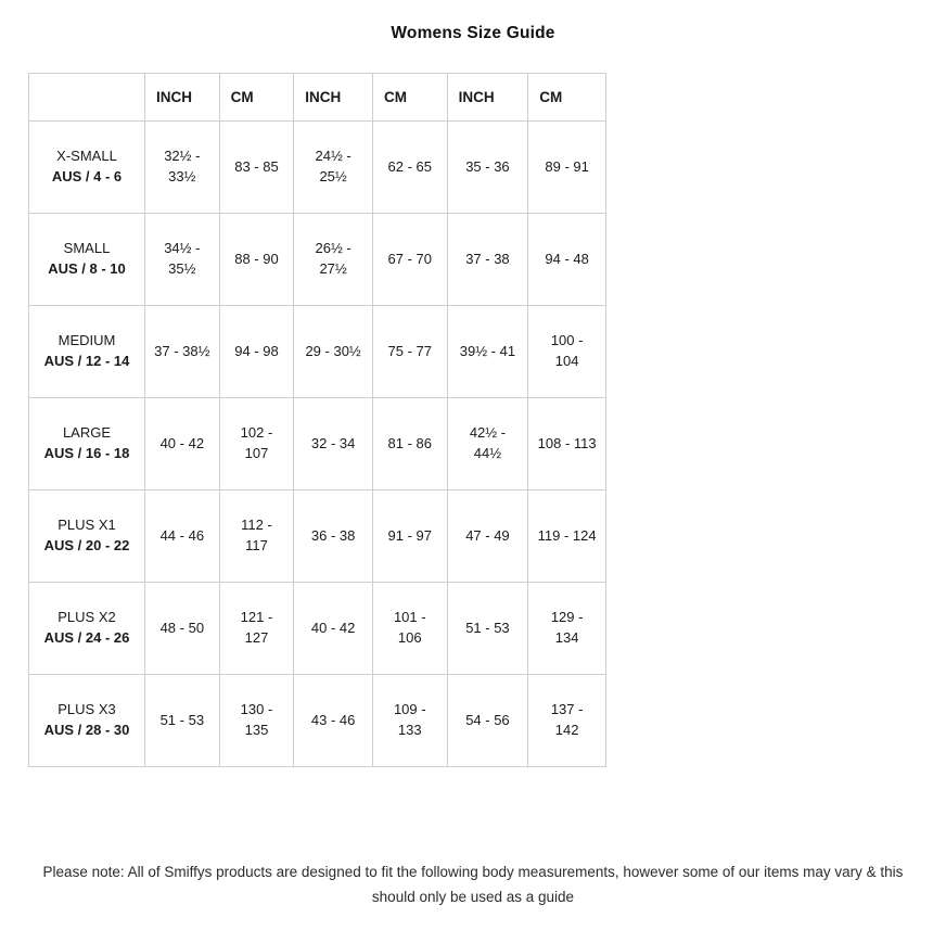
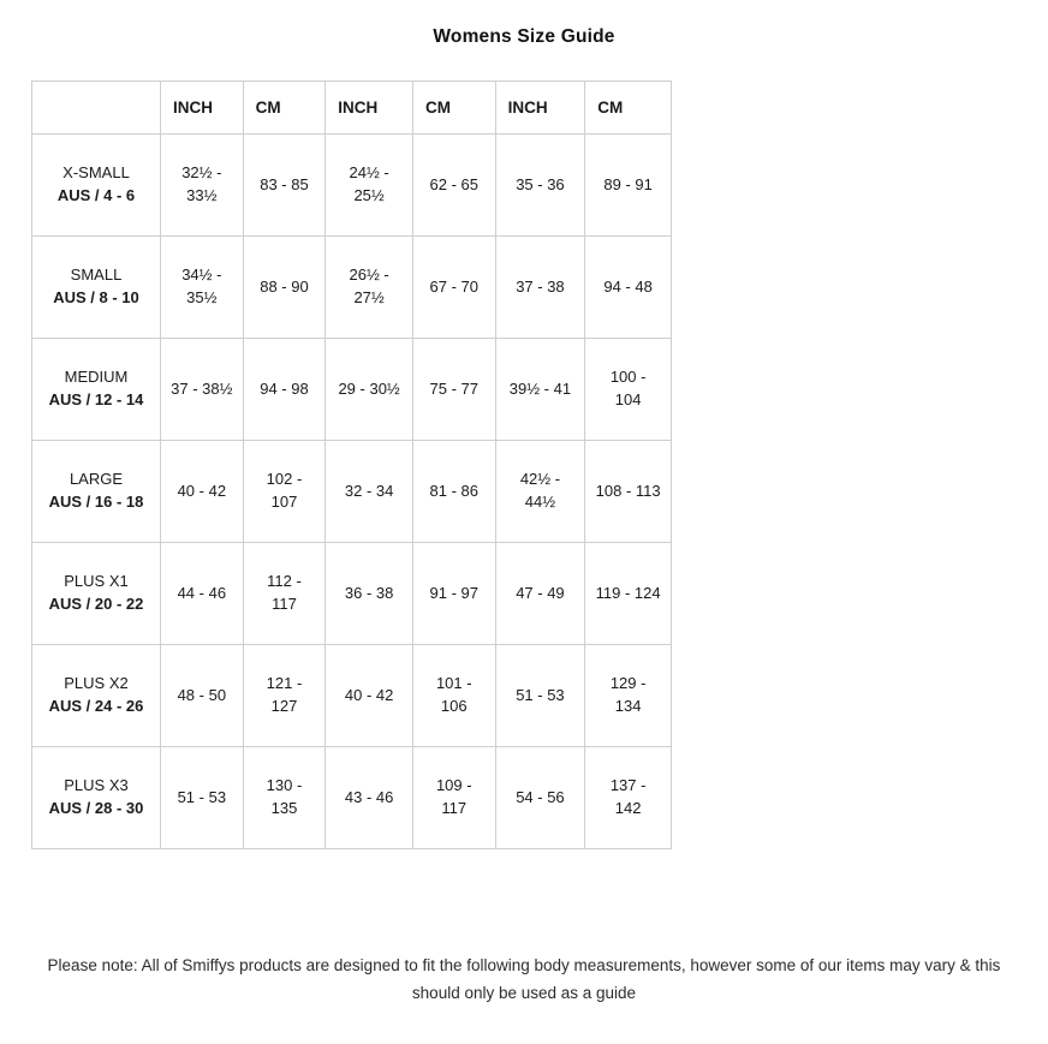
  Womens Size Guide
  	INCH	CM	INCH	CM	INCH	CM
  X-SMALL AUS / 4 - 6	32½ - 33½	83 - 85	24½ - 25½	62 - 65	35 - 36	89 - 91
  SMALL AUS / 8 - 10	34½ - 35½	88 - 90	26½ - 27½	67 - 70	37 - 38	94 - 48
  MEDIUM AUS / 12 - 14	37 - 38½	94 - 98	29 - 30½	75 - 77	39½ - 41	100 - 104
  LARGE AUS / 16 - 18	40 - 42	102 - 107	32 - 34	81 - 86	42½ - 44½	108 - 113
  PLUS X1 AUS / 20 - 22	44 - 46	112 - 117	36 - 38	91 - 97	47 - 49	119 - 124
  PLUS X2 AUS / 24 - 26	48 - 50	121 - 127	40 - 42	101 - 106	51 - 53	129 - 134
- PLUS X3 AUS / 28 - 30	51 - 53	130 - 135	43 - 46	109 - 133	54 - 56	137 - 142
+ PLUS X3 AUS / 28 - 30	51 - 53	130 - 135	43 - 46	109 - 117	54 - 56	137 - 142
  Please note: All of Smiffys products are designed to fit the following body measurements, however some of our items may vary & this should only be used as a guide
